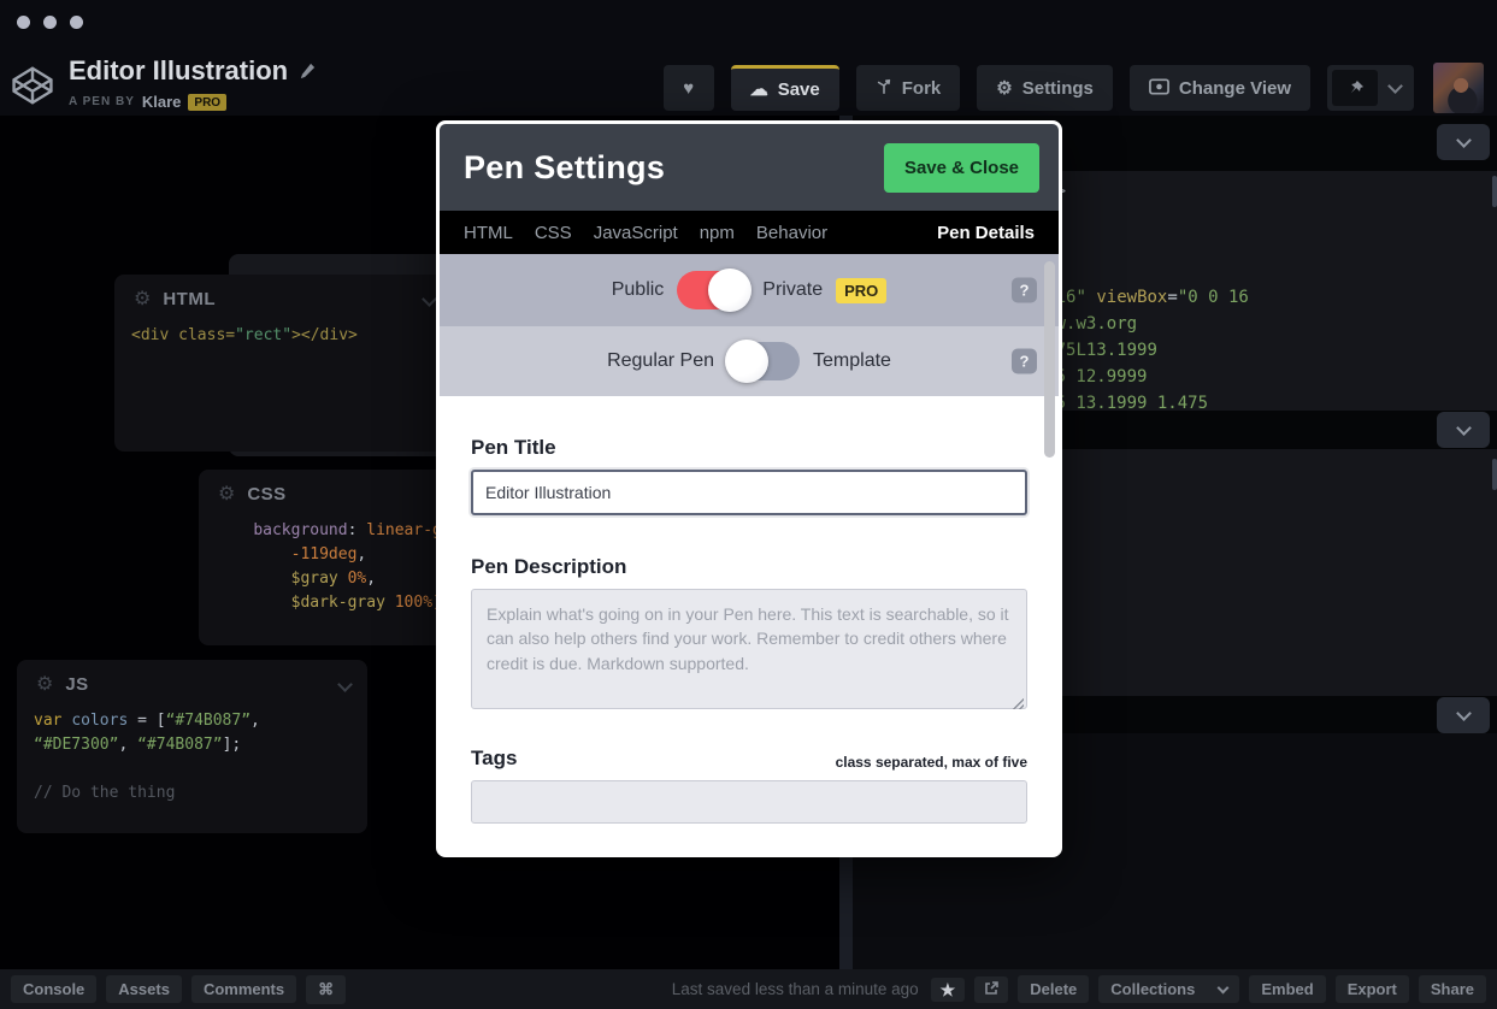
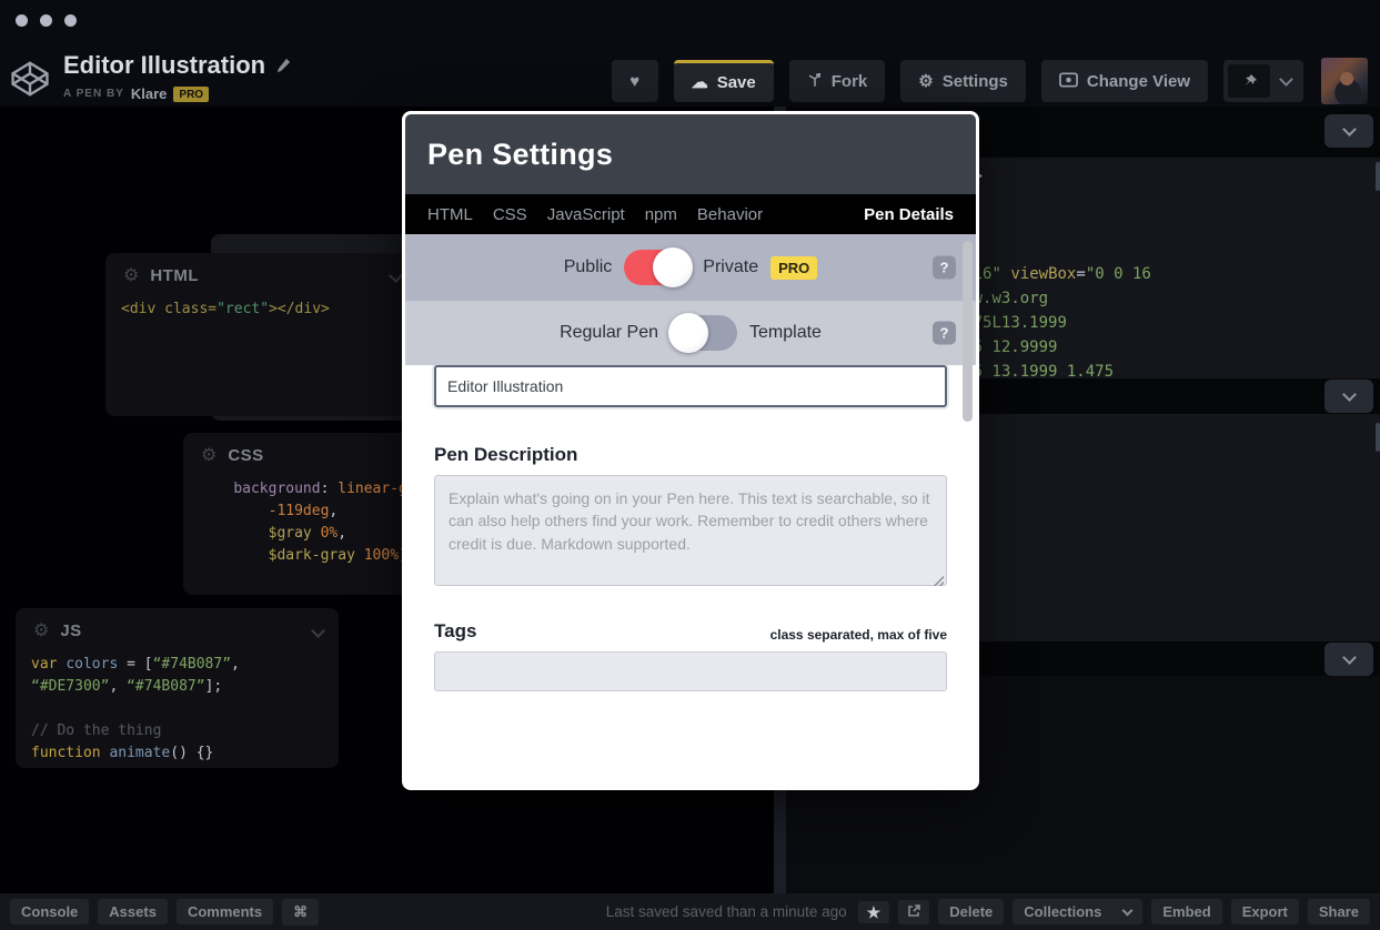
  Editor Illustration
  A PEN BY
  Klare
  PRO
  ♥
  ☁
  Save
  Fork
  ⚙
  Settings
  Change View
  ⚙
  HTML
  <div class="rect"></div>
  ⚙
  CSS
  background: linear-
  -119deg,
  $gray 0%,
  $dark-gray 100%
  ⚙
  JS
  var colors = [“#74B087”,
  “#DE7300”, “#74B087”];
  // Do the thing
+ function animate() {}
  Console
  Assets
  Comments
  ⌘
- Last saved less than a minute ago
+ Last saved saved than a minute ago
  ★
  Delete
  Collections
  Embed
  Export
  Share
  Pen Settings
- Save & Close
  HTML
  CSS
  JavaScript
  npm
  Behavior
  Pen Details
  Public
  Private
  PRO
  ?
  Regular Pen
  Template
  ?
- Pen Title
  Editor Illustration
  Pen Description
  Tags
  class separated, max of five
